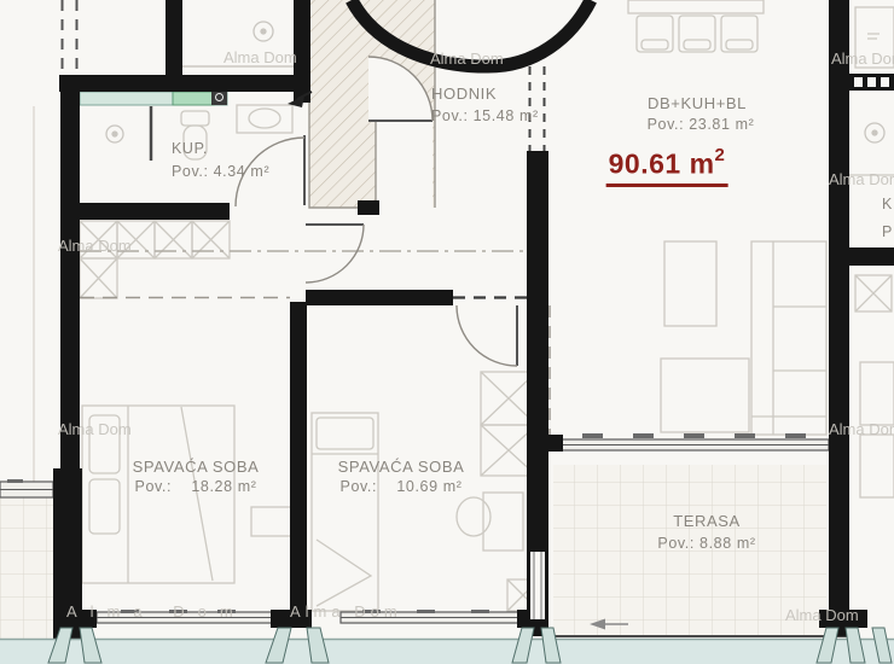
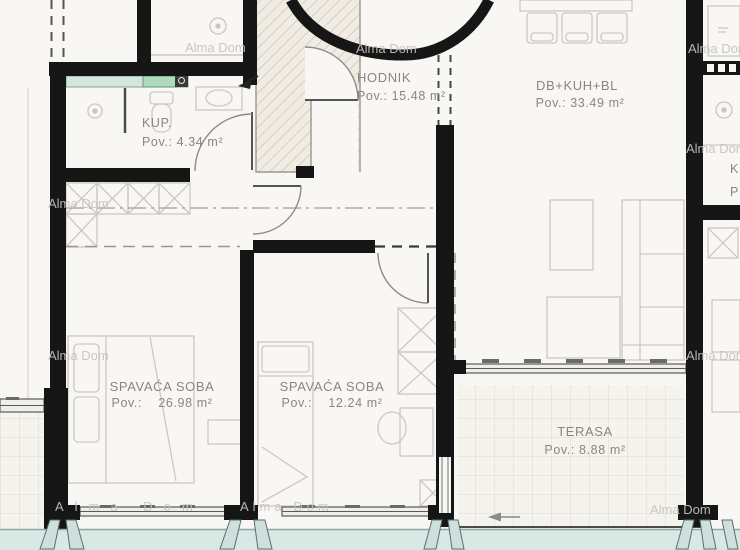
  KUP.
  Pov.: 4.34 m²
  HODNIK
  Pov.: 15.48 m²
  DB+KUH+BL
- Pov.: 23.81 m²
+ Pov.: 33.49 m²
- 90.61 m2
  SPAVAĆA SOBA
- Pov.: 18.28 m²
+ Pov.: 26.98 m²
  SPAVAĆA SOBA
- Pov.: 10.69 m²
+ Pov.: 12.24 m²
  TERASA
  Pov.: 8.88 m²
  K
  P
  Alma Dom
  Alma Dom
  Alma Do
  Alma Do
  Alma Dom
  Alma Dom
  Alma Do
  Alma Dom
  Alma Dom
  Alma Dom
